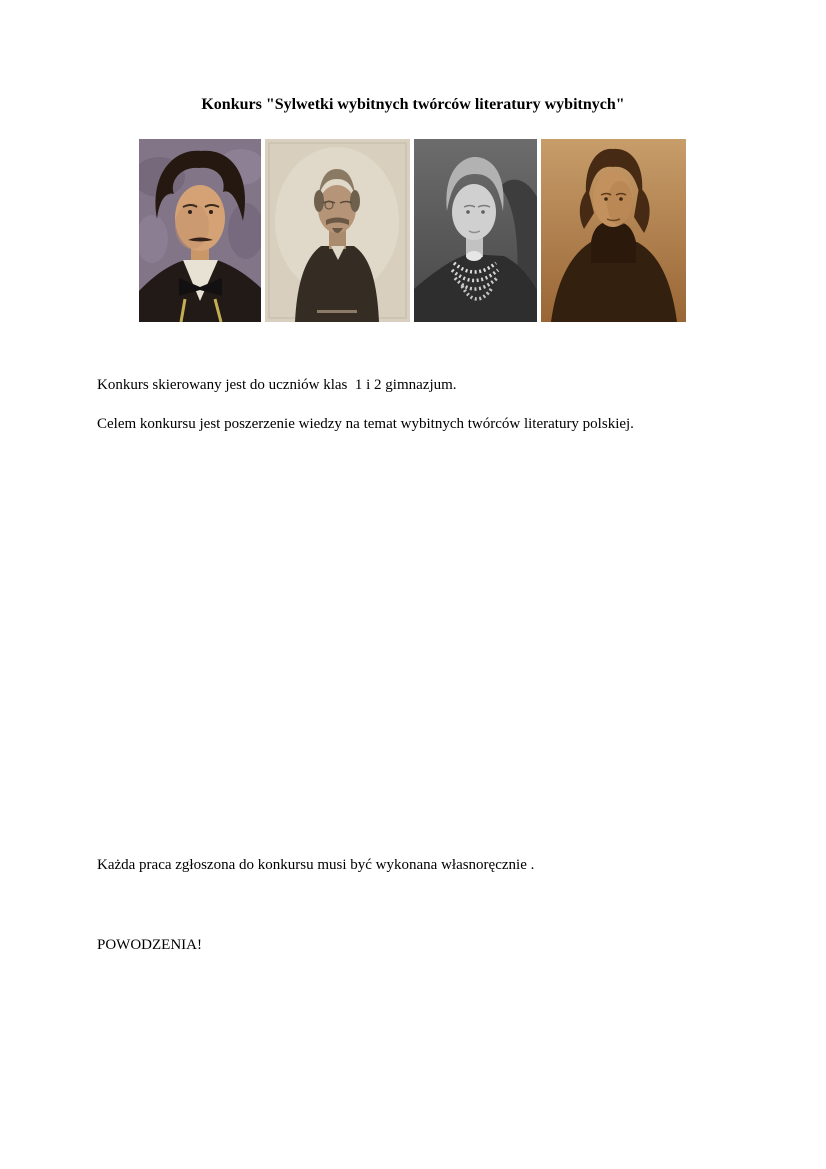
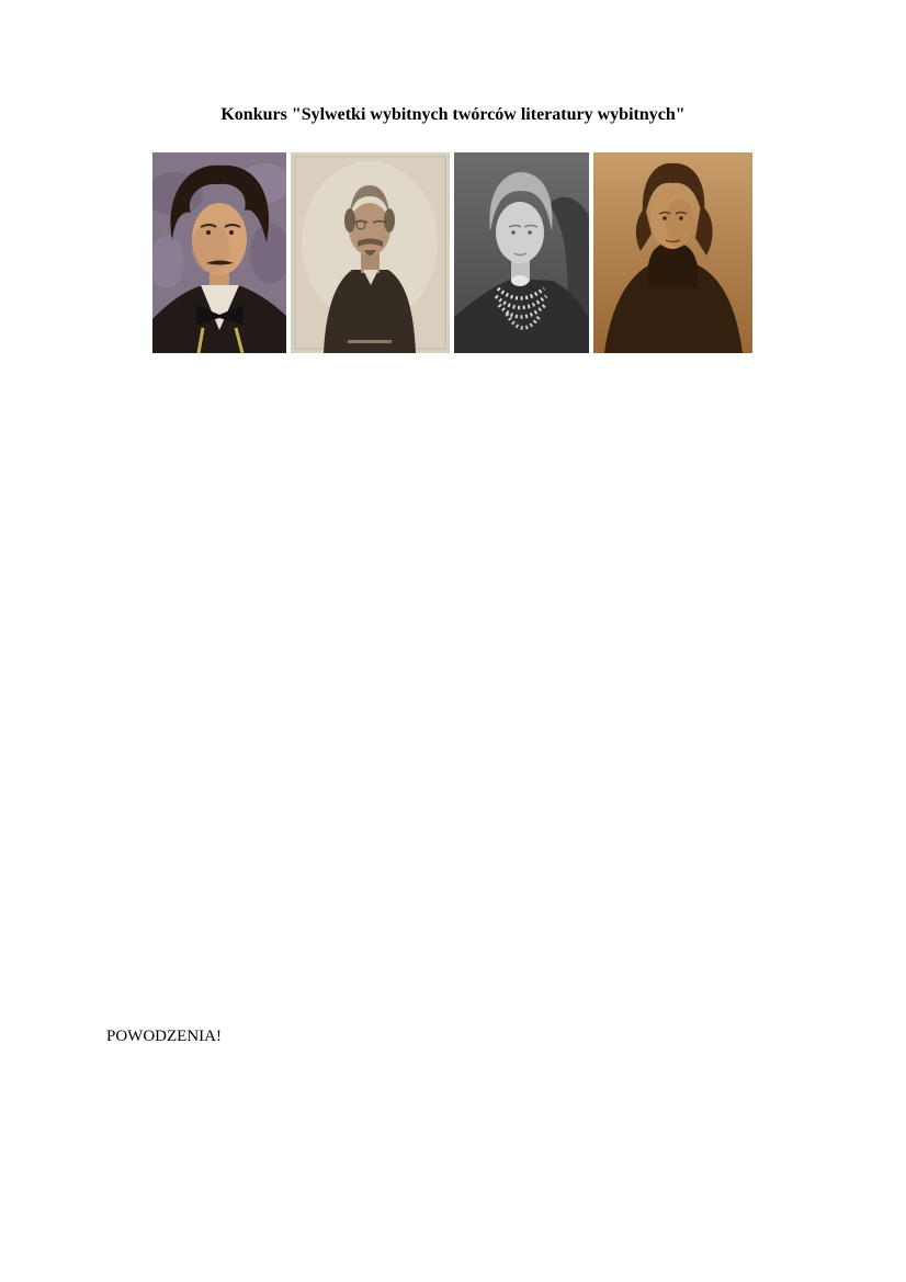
  Konkurs "Sylwetki wybitnych twórców literatury wybitnych"
- Konkurs skierowany jest do uczniów klas 1 i 2 gimnazjum.
- Celem konkursu jest poszerzenie wiedzy na temat wybitnych twórców literatury polskiej.
- Każda praca zgłoszona do konkursu musi być wykonana własnoręcznie .
  POWODZENIA!
